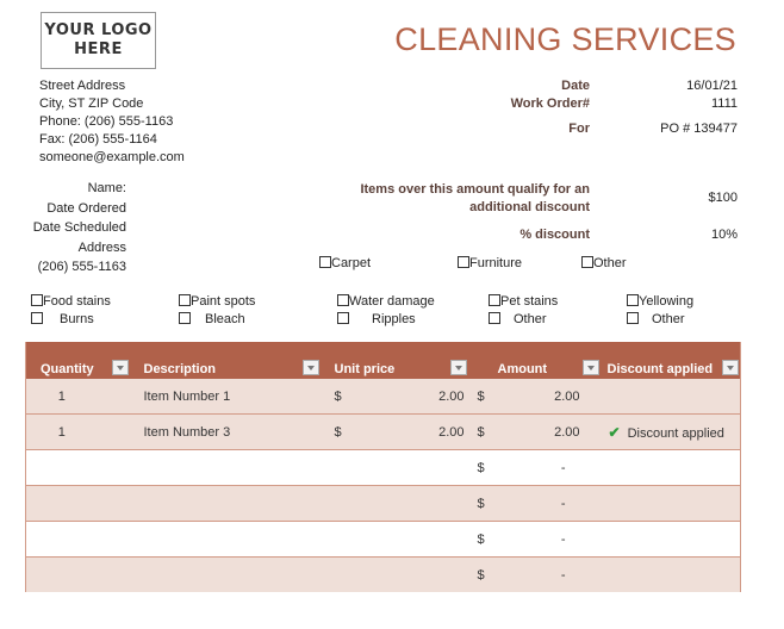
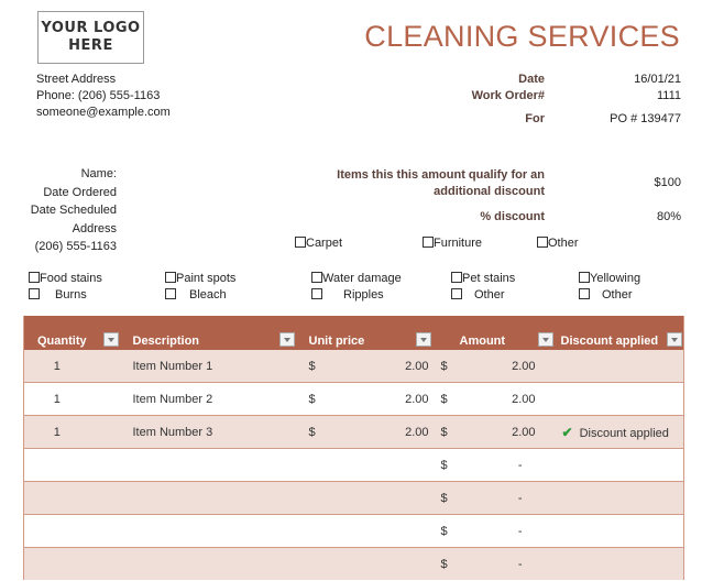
  YOUR LOGO
  HERE
  CLEANING SERVICES
  Street Address
- City, ST ZIP Code
  Phone: (206) 555-1163
- Fax: (206) 555-1164
  someone@example.com
  Date
  16/01/21
  Work Order#
  1111
  For
  PO # 139477
  Name:
  Date Ordered
  Date Scheduled
  Address
  (206) 555-1163
- Items over this amount qualify for an
+ Items this this amount qualify for an
  additional discount
  $100
  % discount
- 10%
+ 80%
  Carpet
  Furniture
  Other
  Food stains
  Paint spots
  Water damage
  Pet stains
  Yellowing
  Burns
  Bleach
  Ripples
  Other
  Other
  Quantity	Description	Unit price	Amount	Discount applied
  1	Item Number 1	$ 2.00	$ 2.00
+ 1	Item Number 2	$ 2.00	$ 2.00
  1	Item Number 3	$ 2.00	$ 2.00	✔ Discount applied
  			$ -
  			$ -
  			$ -
  			$ -
